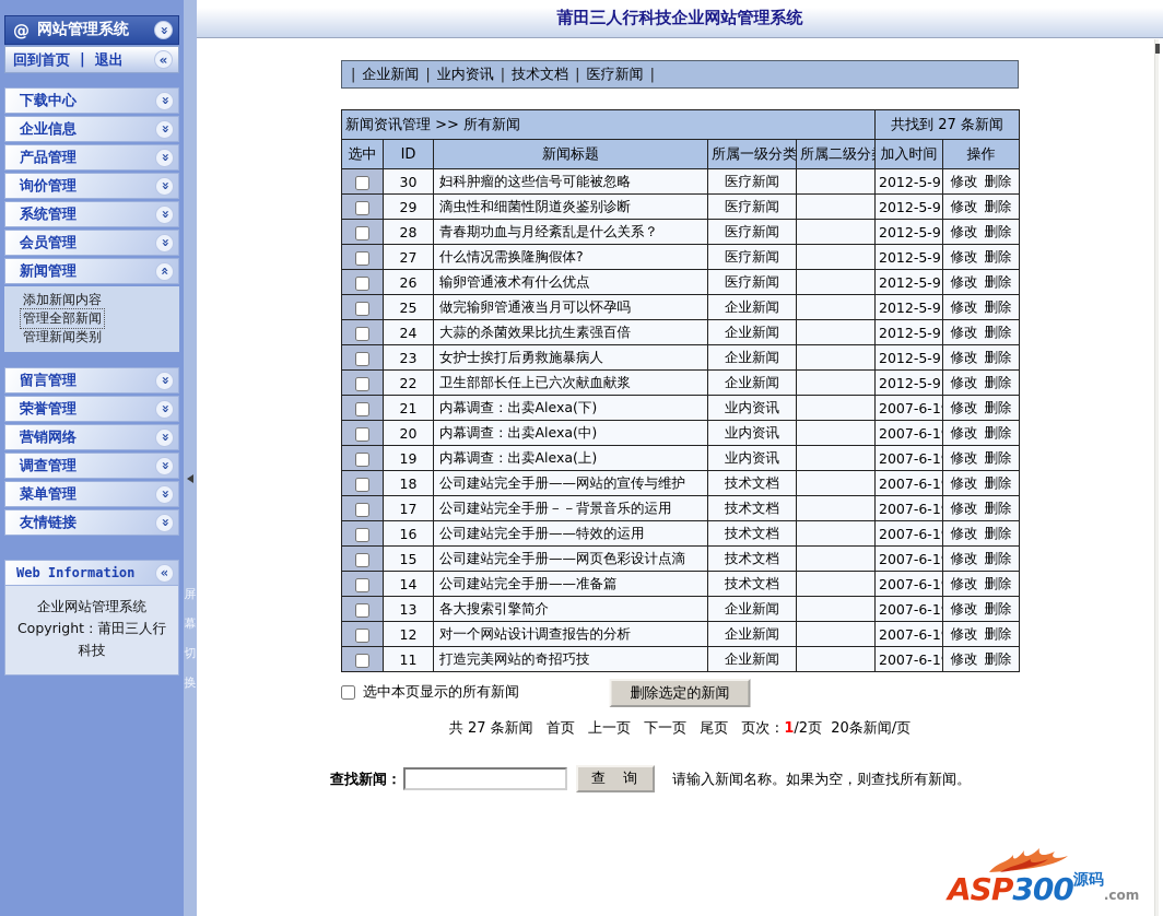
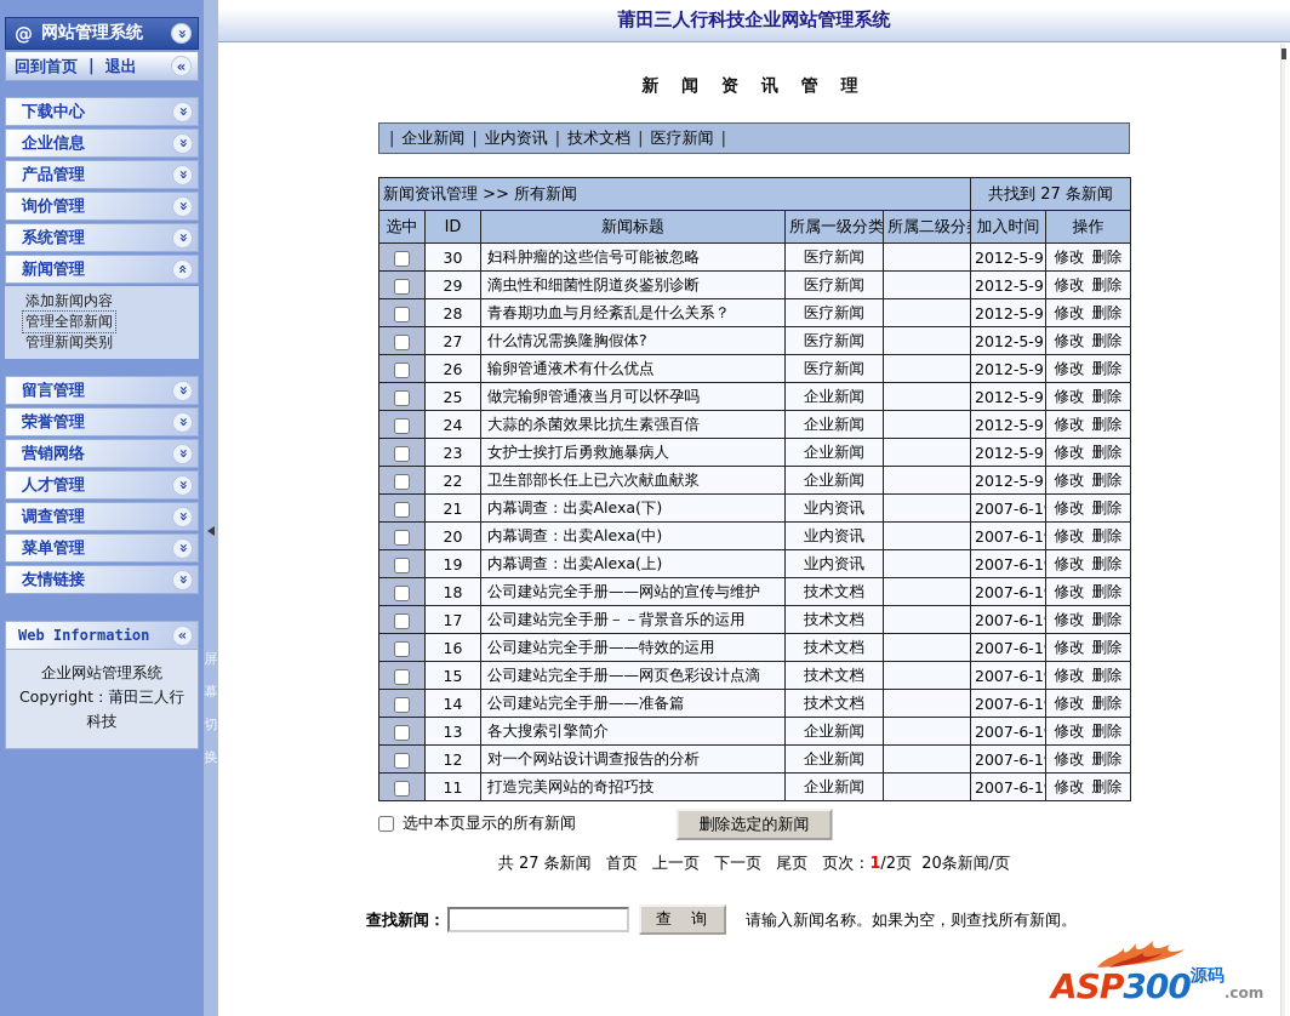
  @
  网站管理系统
  回到首页
  |
  退出
  «
  下载中心
  企业信息
  产品管理
  询价管理
  系统管理
- 会员管理
  新闻管理
  添加新闻内容
  管理全部新闻
  管理新闻类别
  留言管理
  荣誉管理
  营销网络
+ 人才管理
  调查管理
  菜单管理
  友情链接
  Web Information
  «
  企业网站管理系统
  Copyright：莆田三人行科技
  屏
  幕
  切
  换
  莆田三人行科技企业网站管理系统
+ 新 闻 资 讯 管 理
  |
  企业新闻
  |
  业内资讯
  |
  技术文档
  |
  医疗新闻
  |
  新闻资讯管理 >> 所有新闻	共找到 27 条新闻
  选中	ID	新闻标题	所属一级分类	所属二级分	加入时间	操作
  	30	妇科肿瘤的这些信号可能被忽略	医疗新闻		2012-5-9	修改 删除
  	29	滴虫性和细菌性阴道炎鉴别诊断	医疗新闻		2012-5-9	修改 删除
  	28	青春期功血与月经紊乱是什么关系？	医疗新闻		2012-5-9	修改 删除
  	27	什么情况需换隆胸假体?	医疗新闻		2012-5-9	修改 删除
  	26	输卵管通液术有什么优点	医疗新闻		2012-5-9	修改 删除
  	25	做完输卵管通液当月可以怀孕吗	企业新闻		2012-5-9	修改 删除
  	24	大蒜的杀菌效果比抗生素强百倍	企业新闻		2012-5-9	修改 删除
  	23	女护士挨打后勇救施暴病人	企业新闻		2012-5-9	修改 删除
  	22	卫生部部长任上已六次献血献浆	企业新闻		2012-5-9	修改 删除
  	21	内幕调查：出卖Alexa(下)	业内资讯		2007-6-1	修改 删除
  	20	内幕调查：出卖Alexa(中)	业内资讯		2007-6-1	修改 删除
  	19	内幕调查：出卖Alexa(上)	业内资讯		2007-6-1	修改 删除
  	18	公司建站完全手册——网站的宣传与维护	技术文档		2007-6-1	修改 删除
  	17	公司建站完全手册－－背景音乐的运用	技术文档		2007-6-1	修改 删除
  	16	公司建站完全手册——特效的运用	技术文档		2007-6-1	修改 删除
  	15	公司建站完全手册——网页色彩设计点滴	技术文档		2007-6-1	修改 删除
  	14	公司建站完全手册——准备篇	技术文档		2007-6-1	修改 删除
  	13	各大搜索引擎简介	企业新闻		2007-6-1	修改 删除
  	12	对一个网站设计调查报告的分析	企业新闻		2007-6-1	修改 删除
  	11	打造完美网站的奇招巧技	企业新闻		2007-6-1	修改 删除
  选中本页显示的所有新闻
  删除选定的新闻
  共 27 条新闻 首页 上一页 下一页 尾页 页次：1/2页 20条新闻/页
  查找新闻：
  查 询
  请输入新闻名称。如果为空，则查找所有新闻。
  ASP300源码.com
